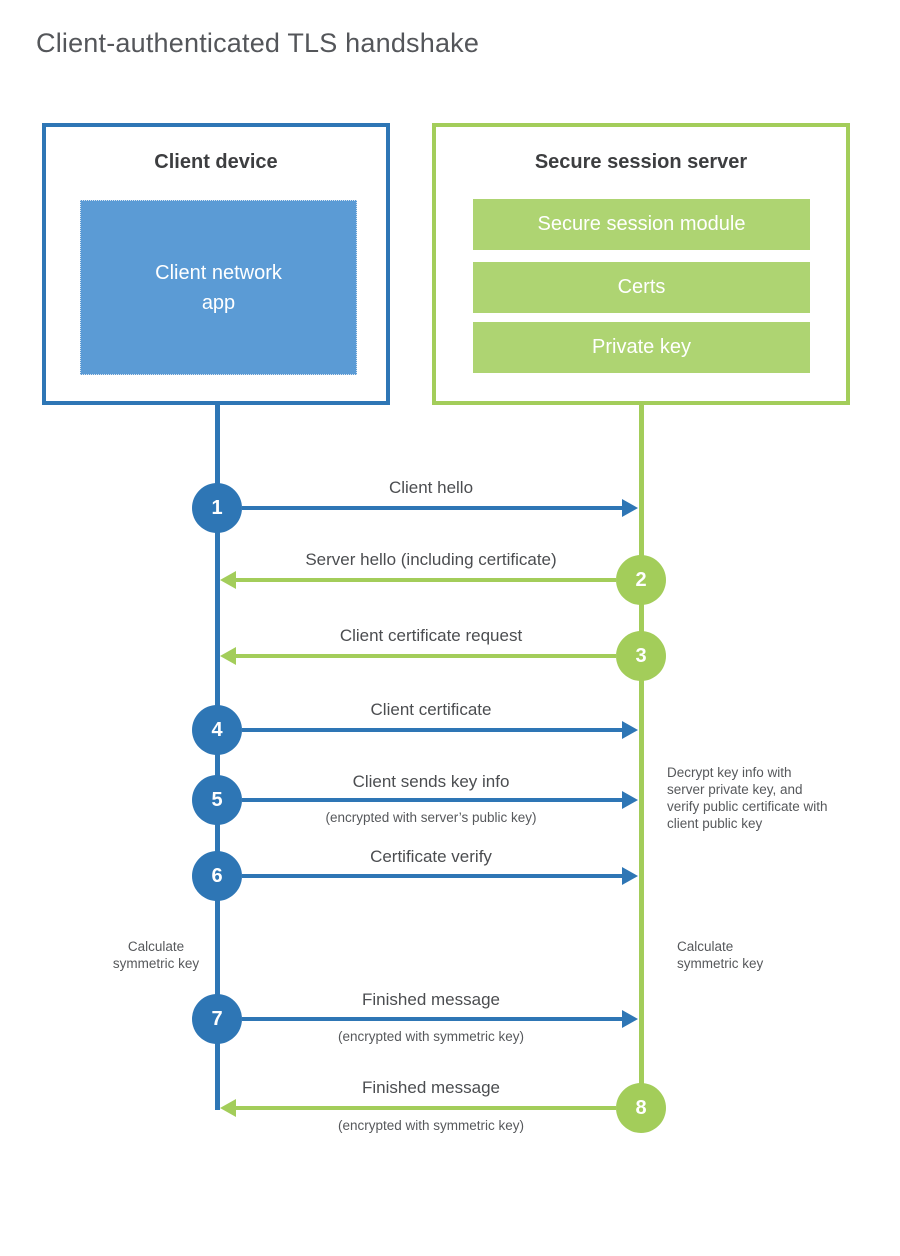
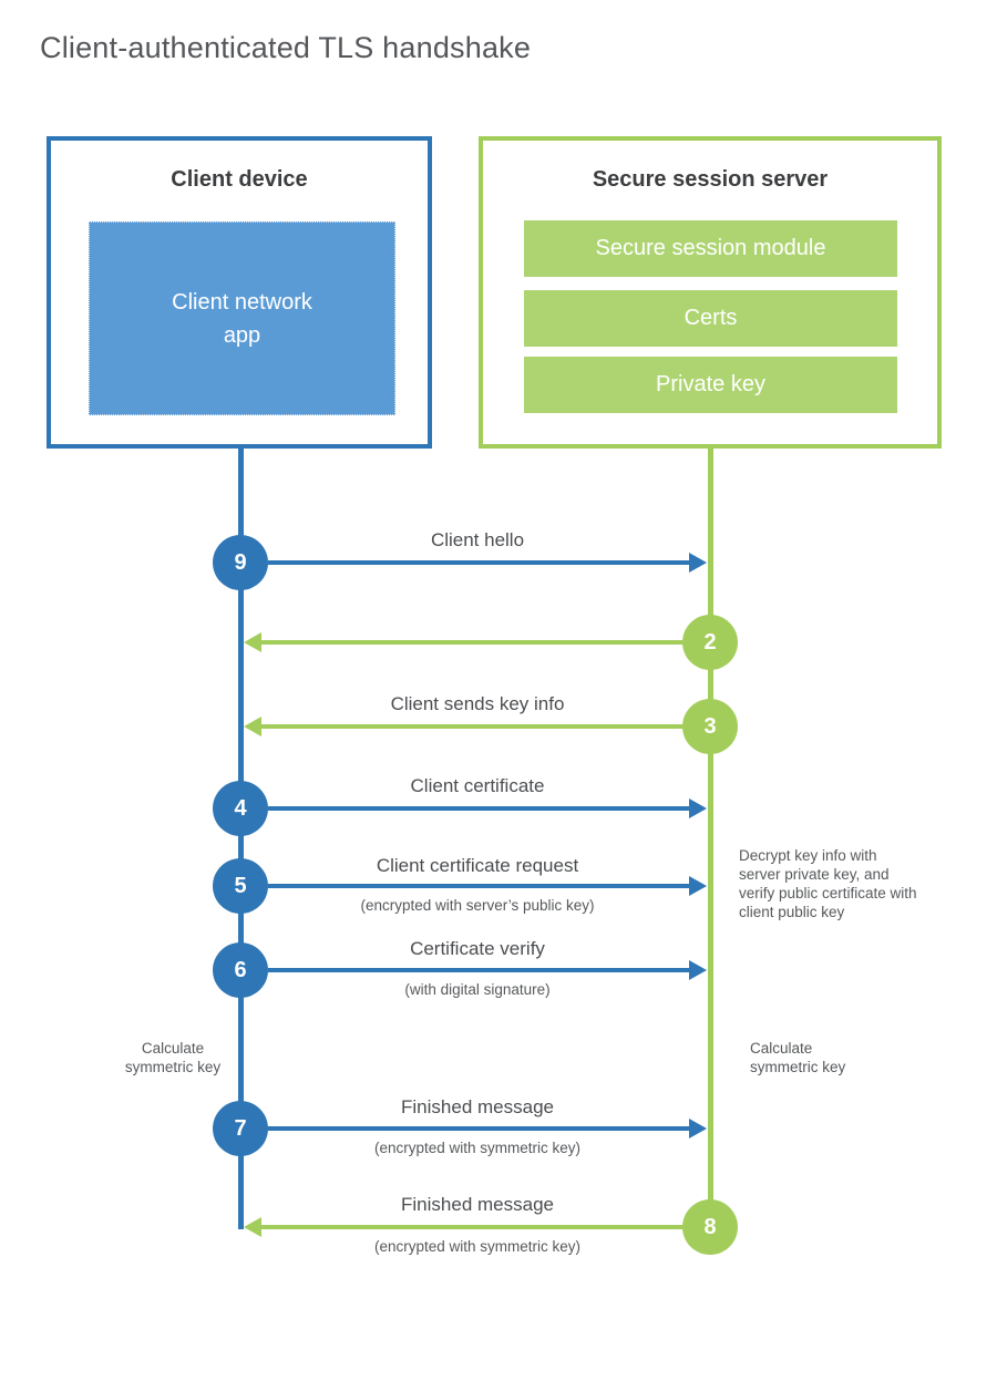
  Client-authenticated TLS handshake
  Client device
  Client network app
  Secure session server
  Secure session module
  Certs
  Private key
  Client hello
- 1
+ 9
- Server hello (including certificate)
  2
- Client certificate request
+ Client sends key info
  3
  Client certificate
  4
- Client sends key info
+ Client certificate request
  (encrypted with server’s public key)
  5
  Certificate verify
+ (with digital signature)
  6
  Finished message
  (encrypted with symmetric key)
  7
  Finished message
  (encrypted with symmetric key)
  8
  Decrypt key info with server private key, and verify public certificate with client public key
  Calculate symmetric key
  Calculate symmetric key
